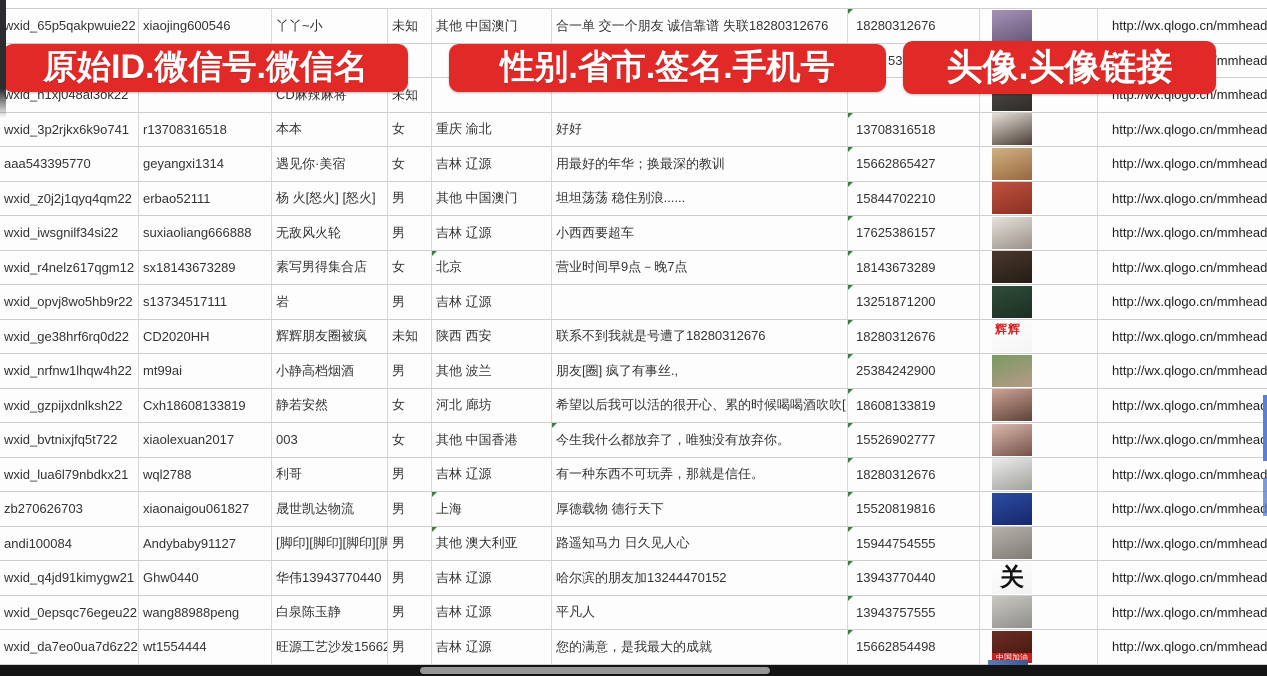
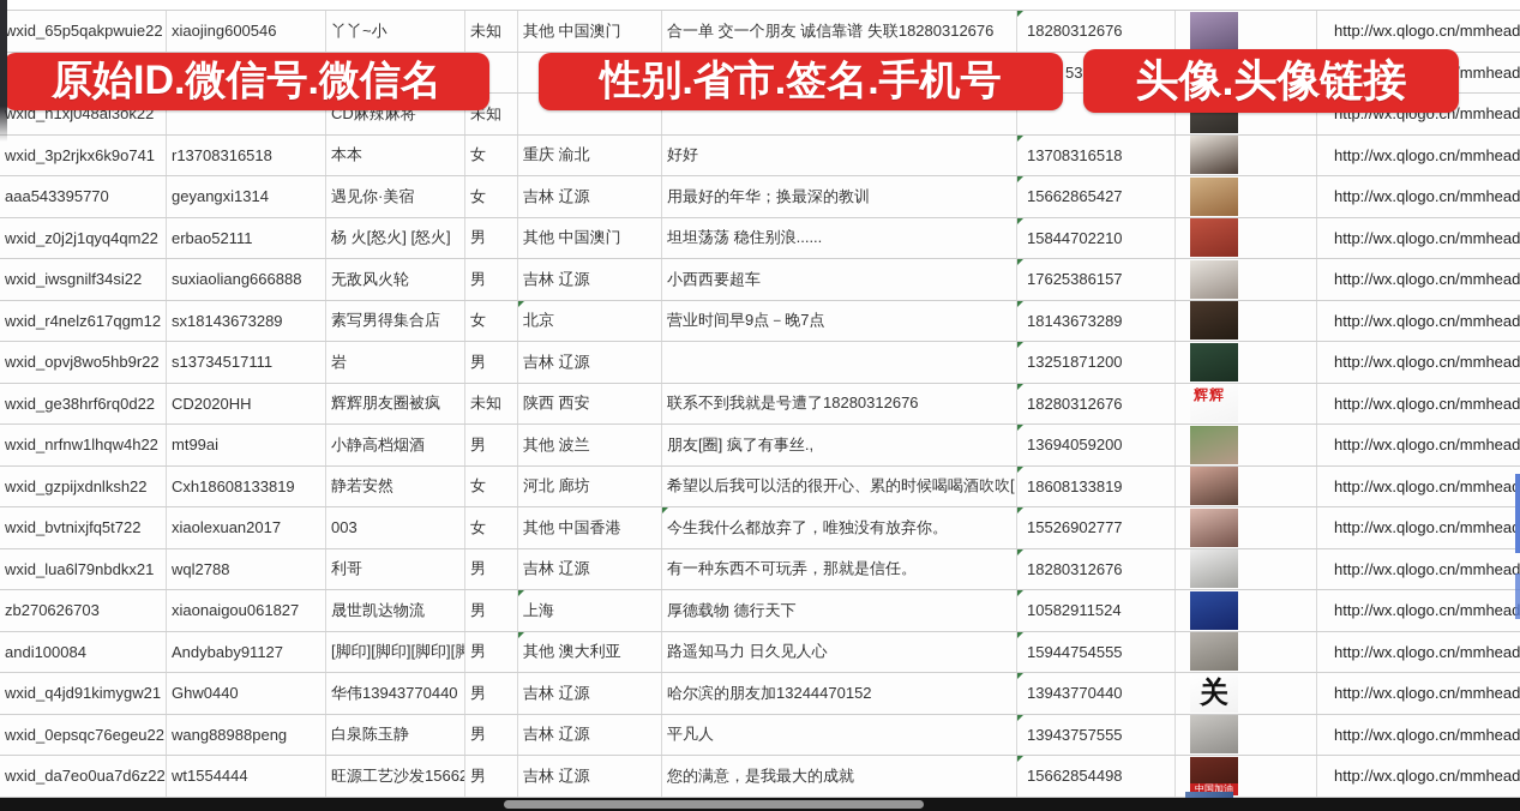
  wxid_65p5qakpwuie22
  xiaojing600546
  丫丫~小
  未知
  其他 中国澳门
  合一单 交一个朋友 诚信靠谱 失联18280312676
  18280312676
  http://wx.qlogo.cn/mmhead
  wxid_h1xj048al3ok22
  CD麻辣麻将
  未知
  http://wx.qlogo.cn/mmhead
  wxid_3p2rjkx6k9o741
  r13708316518
  本本
  女
  重庆 渝北
  好好
  13708316518
  http://wx.qlogo.cn/mmhead
  aaa543395770
  geyangxi1314
  遇见你·美宿
  女
  吉林 辽源
  用最好的年华；换最深的教训
  15662865427
  http://wx.qlogo.cn/mmhead
  wxid_z0j2j1qyq4qm22
  erbao52111
  杨 火[怒火] [怒火]
  男
  其他 中国澳门
  坦坦荡荡 稳住别浪......
  15844702210
  http://wx.qlogo.cn/mmhead
  wxid_iwsgnilf34si22
  suxiaoliang666888
  无敌风火轮
  男
  吉林 辽源
  小西西要超车
  17625386157
  http://wx.qlogo.cn/mmhead
  wxid_r4nelz617qgm12
  sx18143673289
  素写男得集合店
  女
  北京
  营业时间早9点－晚7点
  18143673289
  http://wx.qlogo.cn/mmhead
  wxid_opvj8wo5hb9r22
  s13734517111
  岩
  男
  吉林 辽源
  13251871200
  http://wx.qlogo.cn/mmhead
  wxid_ge38hrf6rq0d22
  CD2020HH
  辉辉朋友圈被疯
  未知
  陕西 西安
  联系不到我就是号遭了18280312676
  18280312676
  辉辉
  http://wx.qlogo.cn/mmhead
  wxid_nrfnw1lhqw4h22
  mt99ai
  小静高档烟酒
  男
  其他 波兰
  朋友[圈] 疯了有事丝.,
- 25384242900
+ 13694059200
  http://wx.qlogo.cn/mmhead
  wxid_gzpijxdnlksh22
  Cxh18608133819
  静若安然
  女
  河北 廊坊
  希望以后我可以活的很开心、累的时候喝喝酒吹吹[
  18608133819
  http://wx.qlogo.cn/mmhea
  wxid_bvtnixjfq5t722
  xiaolexuan2017
  003
  女
  其他 中国香港
  今生我什么都放弃了，唯独没有放弃你。
  15526902777
  http://wx.qlogo.cn/mmhea
  wxid_lua6l79nbdkx21
  wql2788
  利哥
  男
  吉林 辽源
  有一种东西不可玩弄，那就是信任。
  18280312676
  http://wx.qlogo.cn/mmhead
  zb270626703
  xiaonaigou061827
  晟世凯达物流
  男
  上海
  厚德载物 德行天下
- 15520819816
+ 10582911524
  http://wx.qlogo.cn/mmhead
  andi100084
  Andybaby91127
  [脚印][脚印][脚印][脚
  男
  其他 澳大利亚
  路遥知马力 日久见人心
  15944754555
  http://wx.qlogo.cn/mmhead
  wxid_q4jd91kimygw21
  Ghw0440
  华伟13943770440
  男
  吉林 辽源
  哈尔滨的朋友加13244470152
  13943770440
  关
  http://wx.qlogo.cn/mmhead
  wxid_0epsqc76egeu22
  wang88988peng
  白泉陈玉静
  男
  吉林 辽源
  平凡人
  13943757555
  http://wx.qlogo.cn/mmhead
  wxid_da7eo0ua7d6z22
  wt1554444
  旺源工艺沙发15662
  男
  吉林 辽源
  您的满意，是我最大的成就
  15662854498
  中国加油
  http://wx.qlogo.cn/mmhead
  原始ID.微信号.微信名
  性别.省市.签名.手机号
  头像.头像链接
